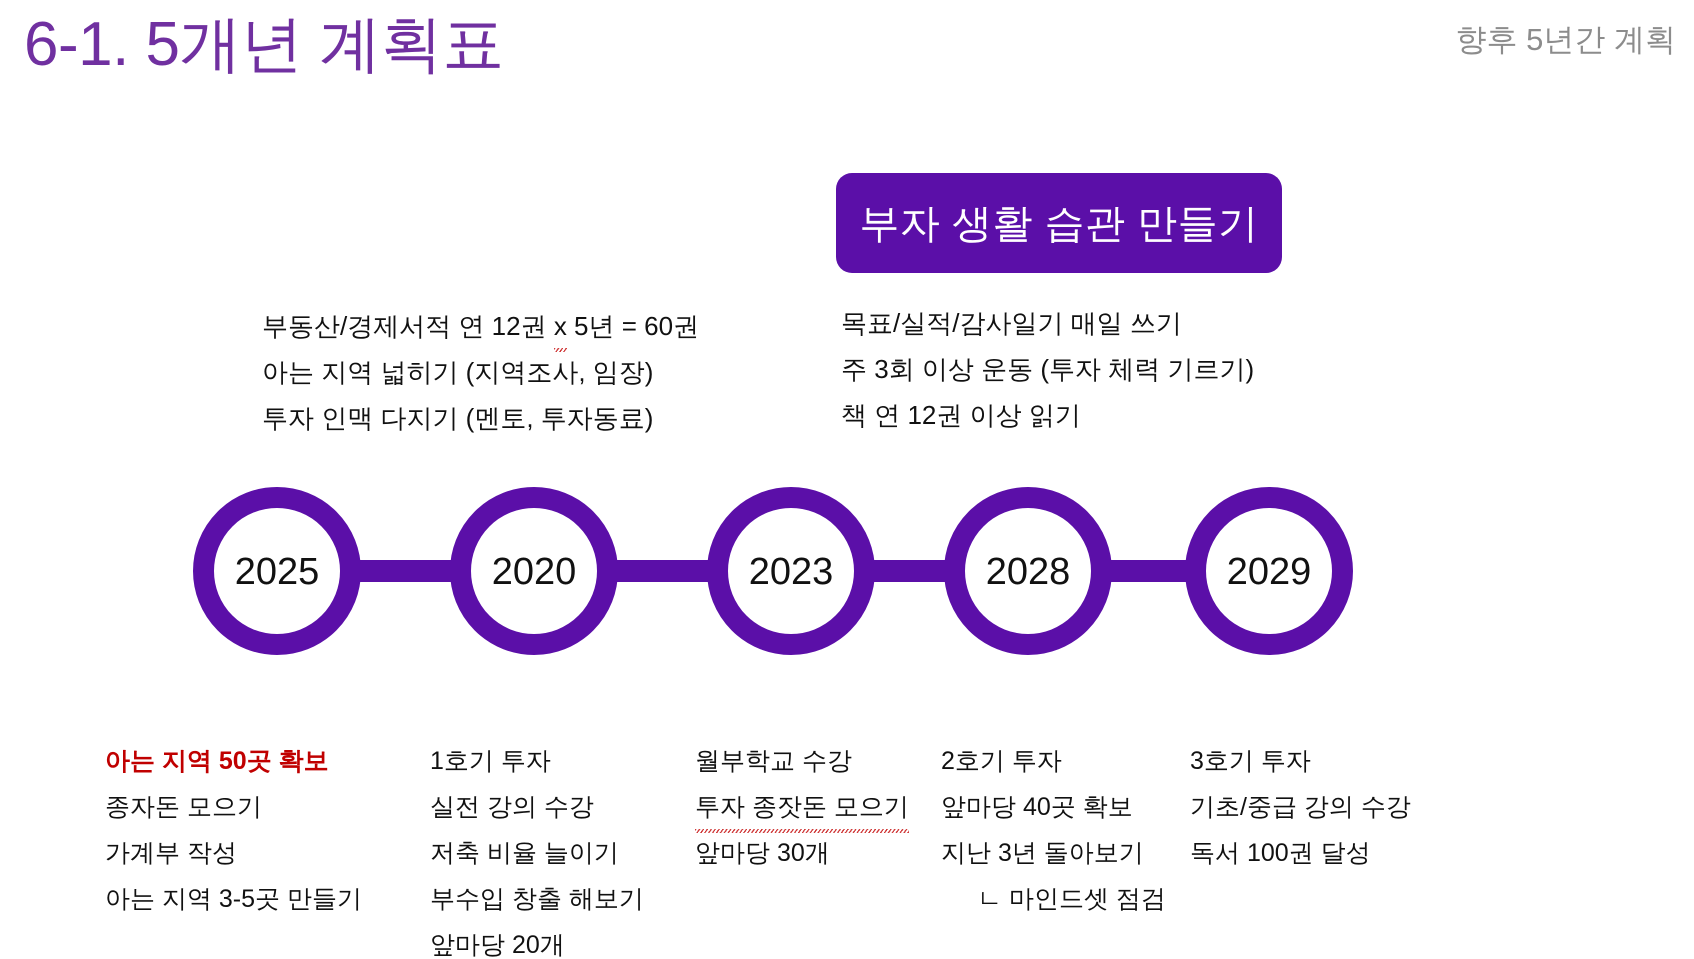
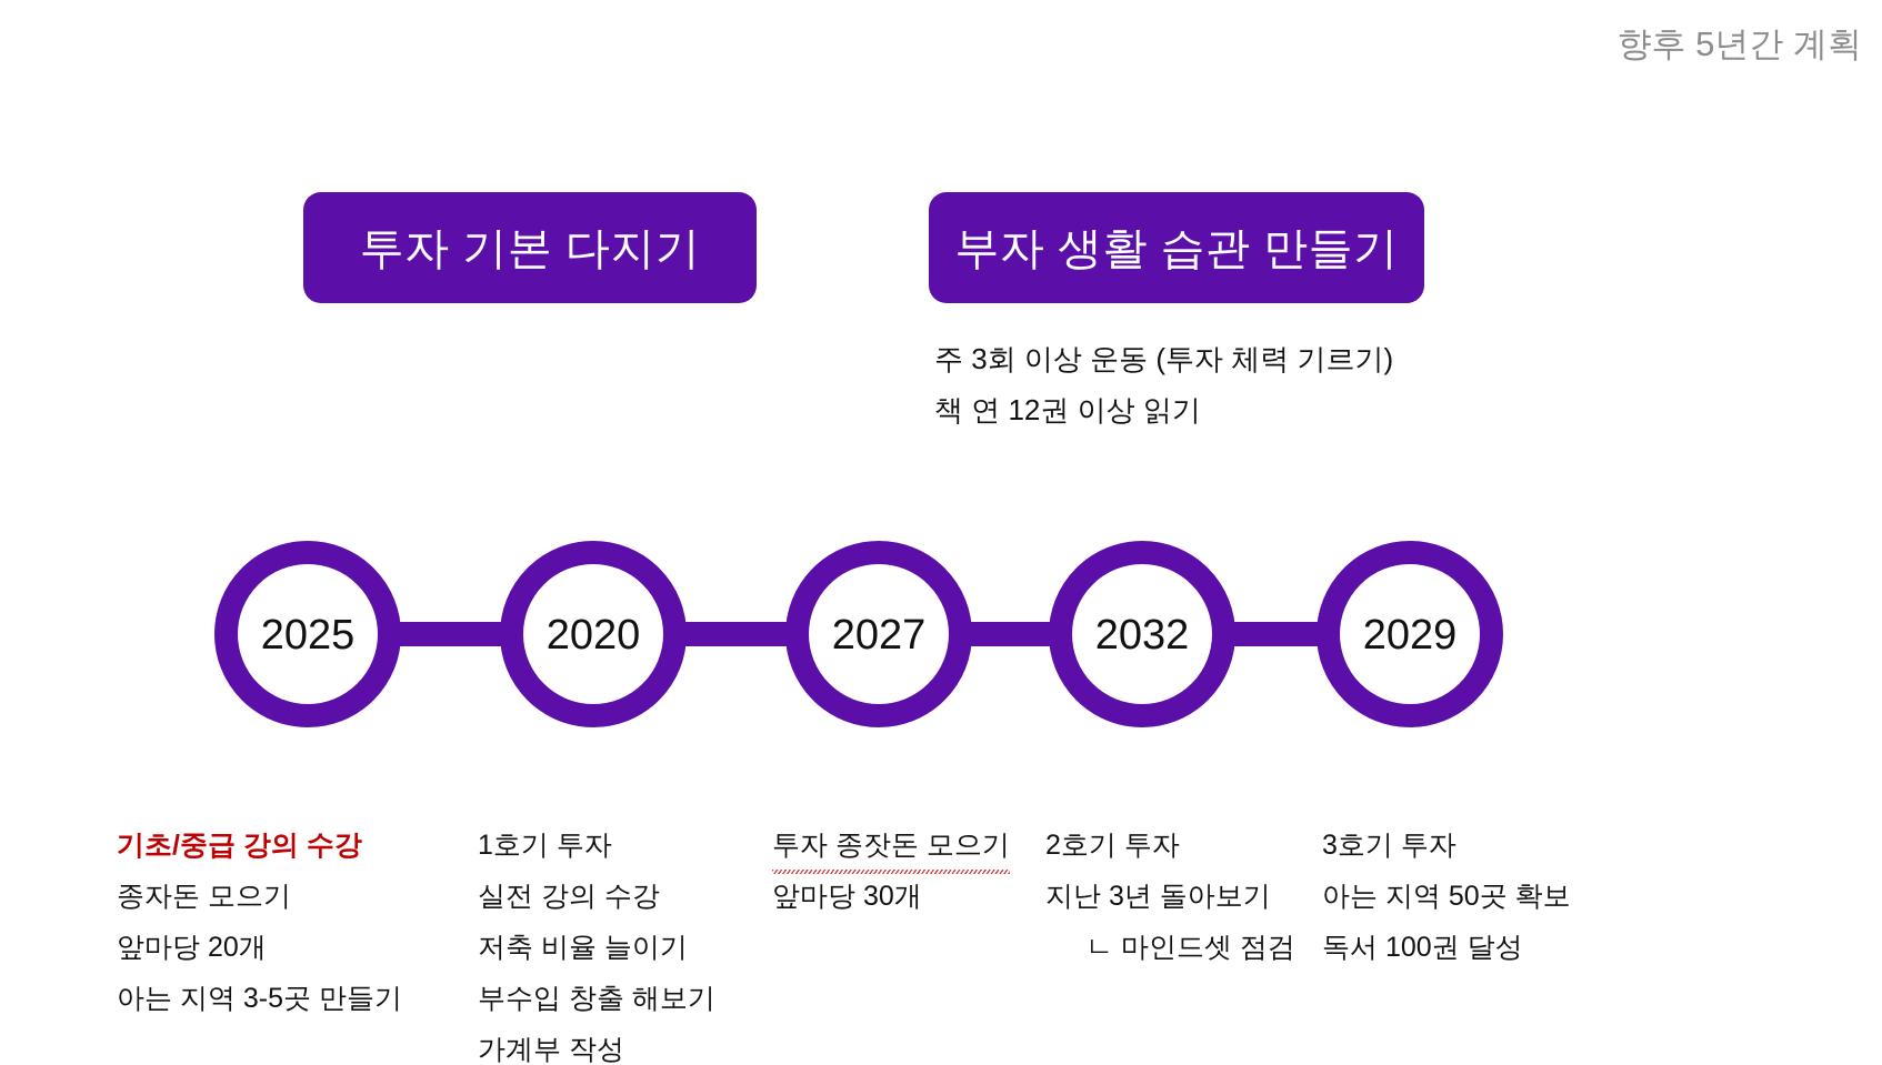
- 6-1. 5개년 계획표
  향후 5년간 계획
+ 투자 기본 다지기
  부자 생활 습관 만들기
- 부동산/경제서적 연 12권 x 5년 = 60권
- 아는 지역 넓히기 (지역조사, 임장)
- 투자 인맥 다지기 (멘토, 투자동료)
- 목표/실적/감사일기 매일 쓰기
  주 3회 이상 운동 (투자 체력 기르기)
  책 연 12권 이상 읽기
  2025
  2020
- 2023
+ 2027
- 2028
+ 2032
  2029
- 아는 지역 50곳 확보
+ 기초/중급 강의 수강
  종자돈 모으기
- 가계부 작성
+ 앞마당 20개
  아는 지역 3-5곳 만들기
  1호기 투자
  실전 강의 수강
  저축 비율 늘이기
  부수입 창출 해보기
- 앞마당 20개
+ 가계부 작성
- 월부학교 수강
  투자 종잣돈 모으기
  앞마당 30개
  2호기 투자
- 앞마당 40곳 확보
  지난 3년 돌아보기
  ㄴ 마인드셋 점검
  3호기 투자
- 기초/중급 강의 수강
+ 아는 지역 50곳 확보
  독서 100권 달성
